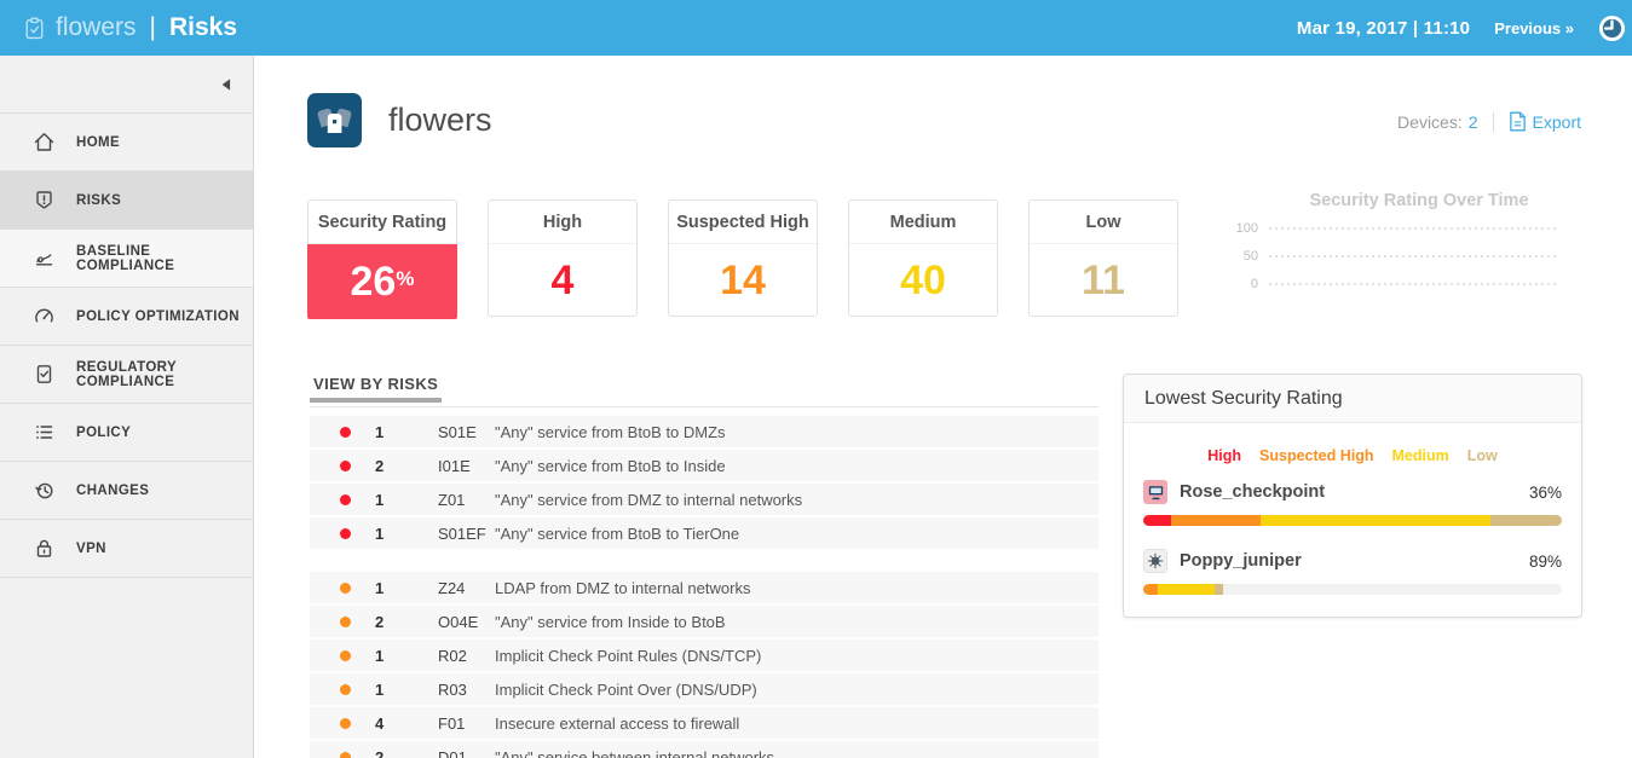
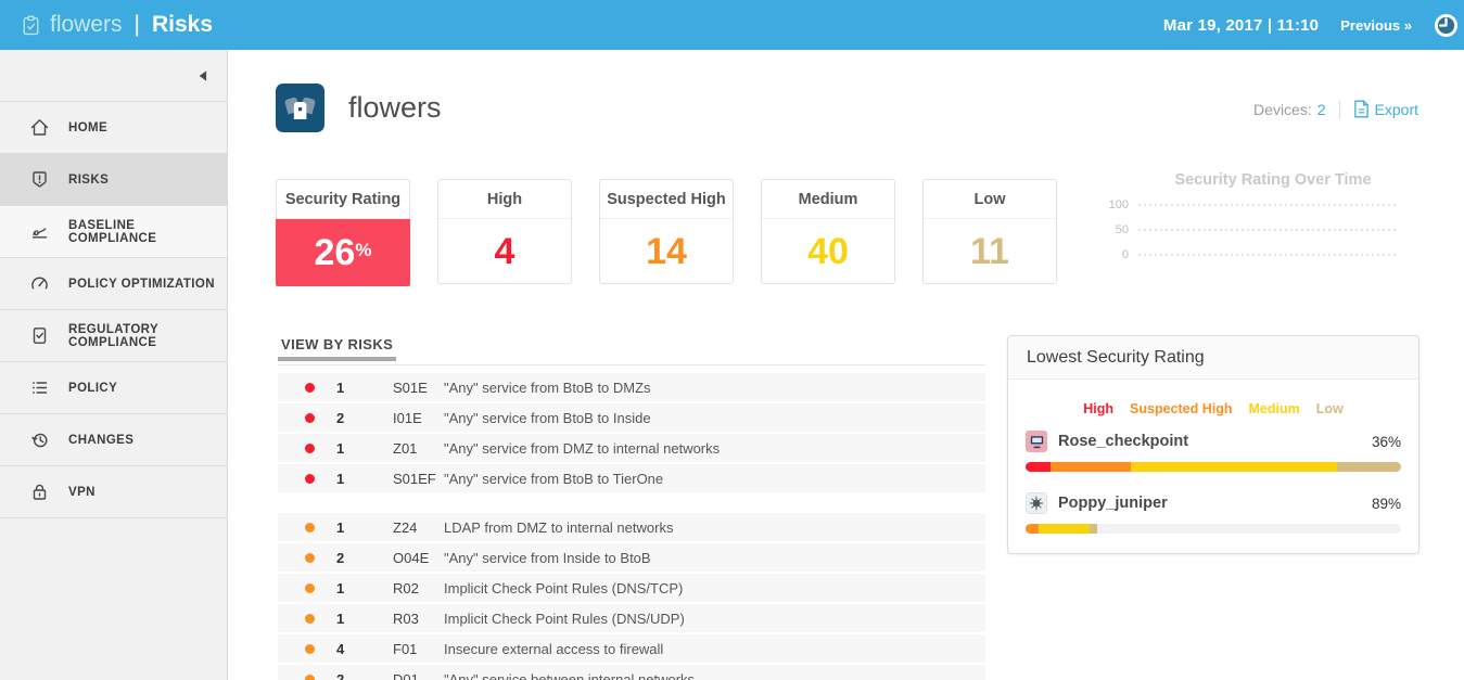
  flowers
  |
  Risks
  Mar 19, 2017 | 11:10
  Previous »
  HOME
  RISKS
  BASELINE COMPLIANCE
  POLICY OPTIMIZATION
  REGULATORY COMPLIANCE
  POLICY
  CHANGES
  VPN
  flowers
  Devices:
  2
  Export
  Security Rating
  26
  %
  High
  4
  Suspected High
  14
  Medium
  40
  Low
  11
  Security Rating Over Time
  100
  50
  0
  VIEW BY RISKS
  1
  S01E
  "Any" service from BtoB to DMZs
  2
  I01E
  "Any" service from BtoB to Inside
  1
  Z01
  "Any" service from DMZ to internal networks
  1
  S01EF
  "Any" service from BtoB to TierOne
  1
  Z24
  LDAP from DMZ to internal networks
  2
  O04E
  "Any" service from Inside to BtoB
  1
  R02
  Implicit Check Point Rules (DNS/TCP)
  1
  R03
- Implicit Check Point Over (DNS/UDP)
+ Implicit Check Point Rules (DNS/UDP)
  4
  F01
  Insecure external access to firewall
  2
  D01
  "Any" service between internal networks
  Lowest Security Rating
  High
  Suspected High
  Medium
  Low
  Rose_checkpoint
  36%
  Poppy_juniper
  89%
